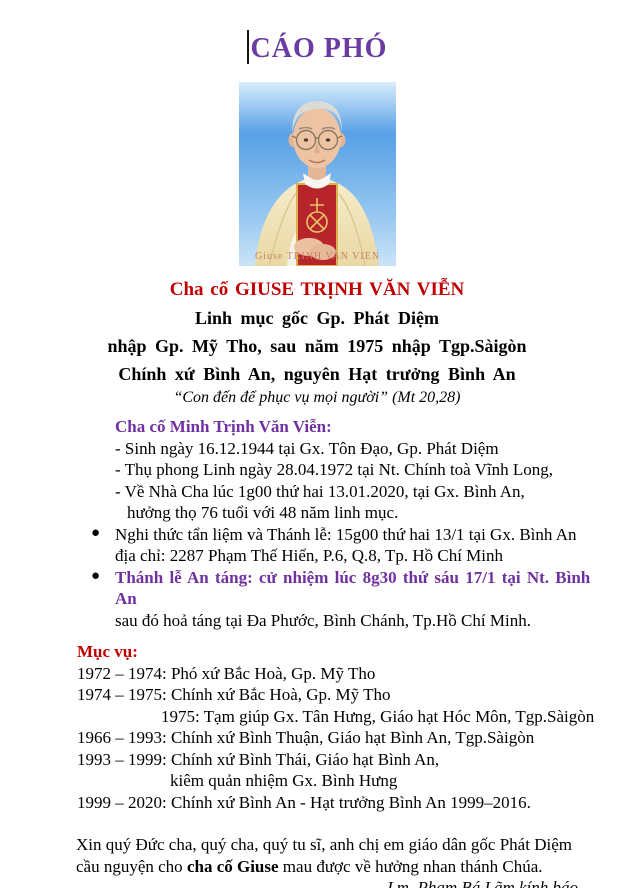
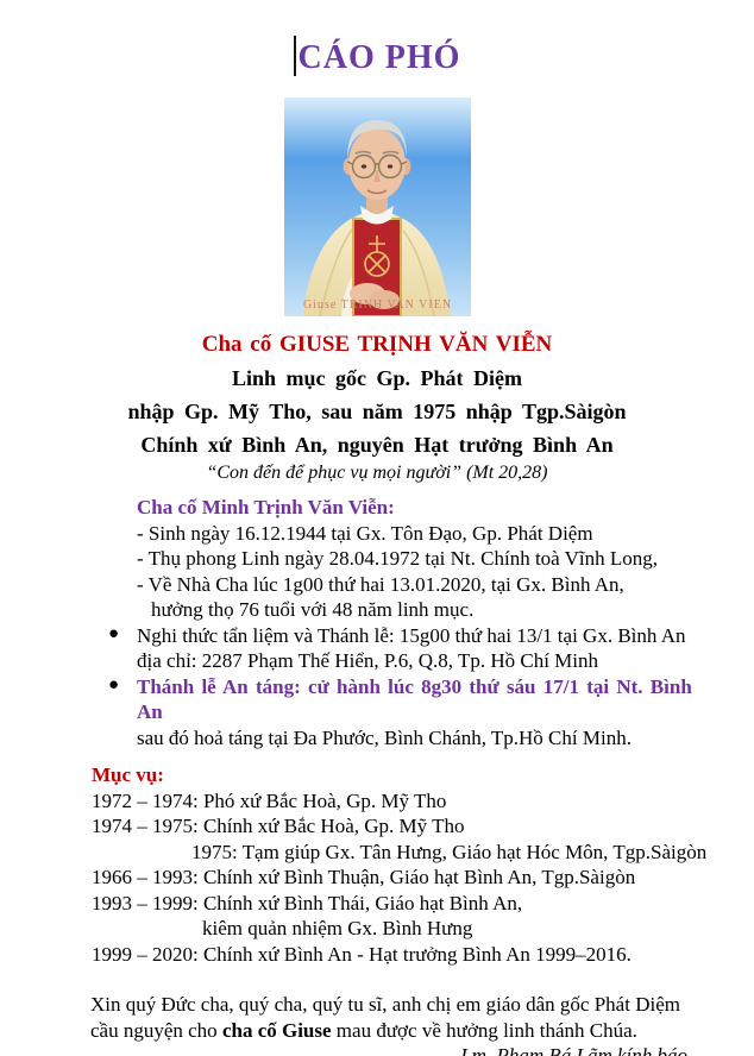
  CÁO PHÓ
  Giuse TRINH VAN VIEN
  Cha cố GIUSE TRỊNH VĂN VIỄN
  Linh mục gốc Gp. Phát Diệm
  nhập Gp. Mỹ Tho, sau năm 1975 nhập Tgp.Sàigòn
  Chính xứ Bình An, nguyên Hạt trưởng Bình An
  “Con đến để phục vụ mọi người” (Mt 20,28)
  Cha cố Minh Trịnh Văn Viễn:
  - Sinh ngày 16.12.1944 tại Gx. Tôn Đạo, Gp. Phát Diệm
  - Thụ phong Linh ngày 28.04.1972 tại Nt. Chính toà Vĩnh Long,
  - Về Nhà Cha lúc 1g00 thứ hai 13.01.2020, tại Gx. Bình An,
  hưởng thọ 76 tuổi với 48 năm linh mục.
  ●
  Nghi thức tẩn liệm và Thánh lễ: 15g00 thứ hai 13/1 tại Gx. Bình An
  địa chỉ: 2287 Phạm Thế Hiển, P.6, Q.8, Tp. Hồ Chí Minh
  ●
- Thánh lễ An táng: cử nhiệm lúc 8g30 thứ sáu 17/1 tại Nt. Bình An
+ Thánh lễ An táng: cử hành lúc 8g30 thứ sáu 17/1 tại Nt. Bình An
  sau đó hoả táng tại Đa Phước, Bình Chánh, Tp.Hồ Chí Minh.
  Mục vụ:
  1972 – 1974: Phó xứ Bắc Hoà, Gp. Mỹ Tho
  1974 – 1975: Chính xứ Bắc Hoà, Gp. Mỹ Tho
  1975: Tạm giúp Gx. Tân Hưng, Giáo hạt Hóc Môn, Tgp.Sàigòn
  1966 – 1993: Chính xứ Bình Thuận, Giáo hạt Bình An, Tgp.Sàigòn
  1993 – 1999: Chính xứ Bình Thái, Giáo hạt Bình An,
  kiêm quản nhiệm Gx. Bình Hưng
  1999 – 2020: Chính xứ Bình An - Hạt trưởng Bình An 1999–2016.
  Xin quý Đức cha, quý cha, quý tu sĩ, anh chị em giáo dân gốc Phát Diệm
- cầu nguyện cho cha cố Giuse mau được về hưởng nhan thánh Chúa.
+ cầu nguyện cho cha cố Giuse mau được về hưởng linh thánh Chúa.
